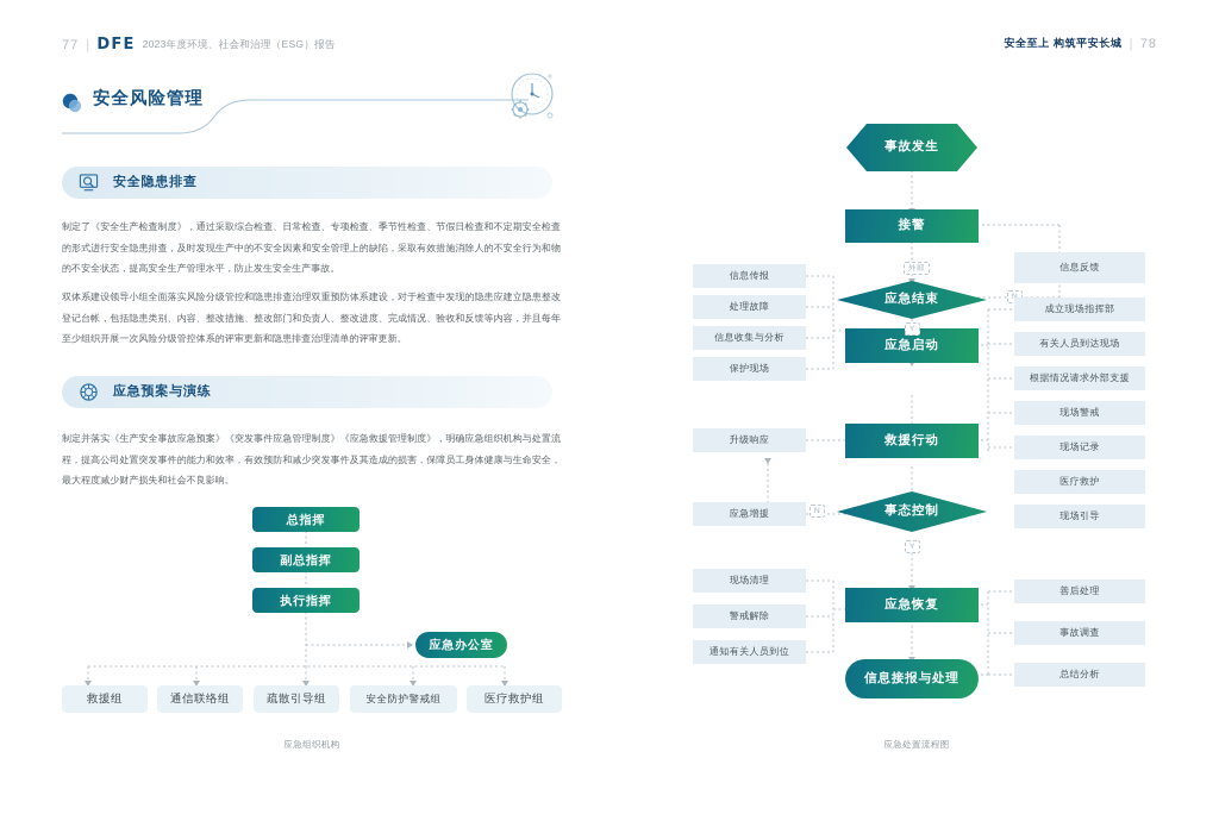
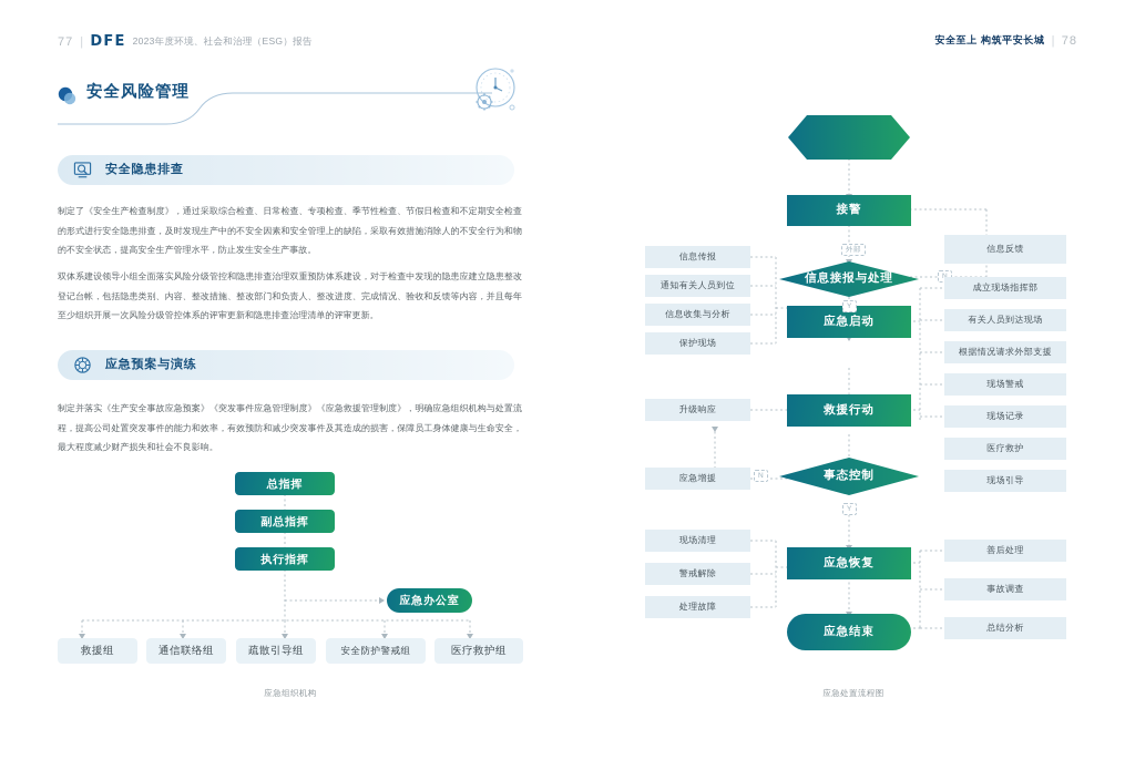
  77
  |
  DFE
  2023年度环境、社会和治理（ESG）报告
  安全至上 构筑平安长城
  |
  78
  安全风险管理
  安全隐患排查
  制定了《安全生产检查制度》，通过采取综合检查、日常检查、专项检查、季节性检查、节假日检查和不定期安全检查的形式进行安全隐患排查，及时发现生产中的不安全因素和安全管理上的缺陷，采取有效措施消除人的不安全行为和物的不安全状态，提高安全生产管理水平，防止发生安全生产事故。
  双体系建设领导小组全面落实风险分级管控和隐患排查治理双重预防体系建设，对于检查中发现的隐患应建立隐患整改登记台帐，包括隐患类别、内容、整改措施、整改部门和负责人、整改进度、完成情况、验收和反馈等内容，并且每年至少组织开展一次风险分级管控体系的评审更新和隐患排查治理清单的评审更新。
  应急预案与演练
  制定并落实《生产安全事故应急预案》《突发事件应急管理制度》《应急救援管理制度》，明确应急组织机构与处置流程，提高公司处置突发事件的能力和效率，有效预防和减少突发事件及其造成的损害，保障员工身体健康与生命安全，最大程度减少财产损失和社会不良影响。
  总指挥
  副总指挥
  执行指挥
  应急办公室
  救援组
  通信联络组
  疏散引导组
  安全防护警戒组
  医疗救护组
  应急组织机构
- 事故发生
  接警
- 应急结束
+ 信息接报与处理
  应急启动
  救援行动
  事态控制
  应急恢复
- 信息接报与处理
+ 应急结束
  信息传报
- 处理故障
+ 通知有关人员到位
  信息收集与分析
  保护现场
  升级响应
  应急增援
  现场清理
  警戒解除
- 通知有关人员到位
+ 处理故障
  信息反馈
  成立现场指挥部
  有关人员到达现场
  根据情况请求外部支援
  现场警戒
  现场记录
  医疗救护
  现场引导
  善后处理
  事故调查
  总结分析
  应急处置流程图
